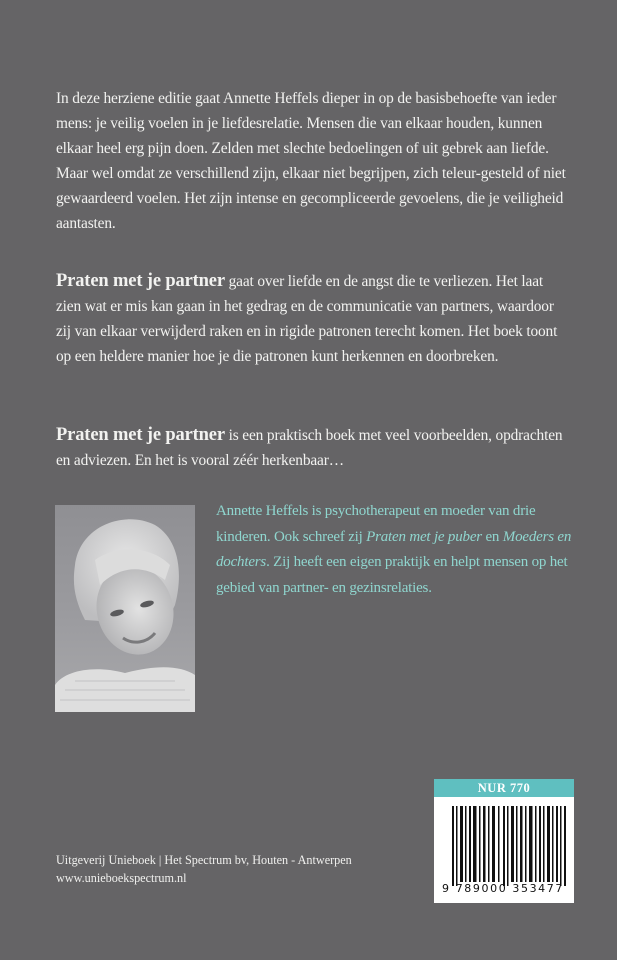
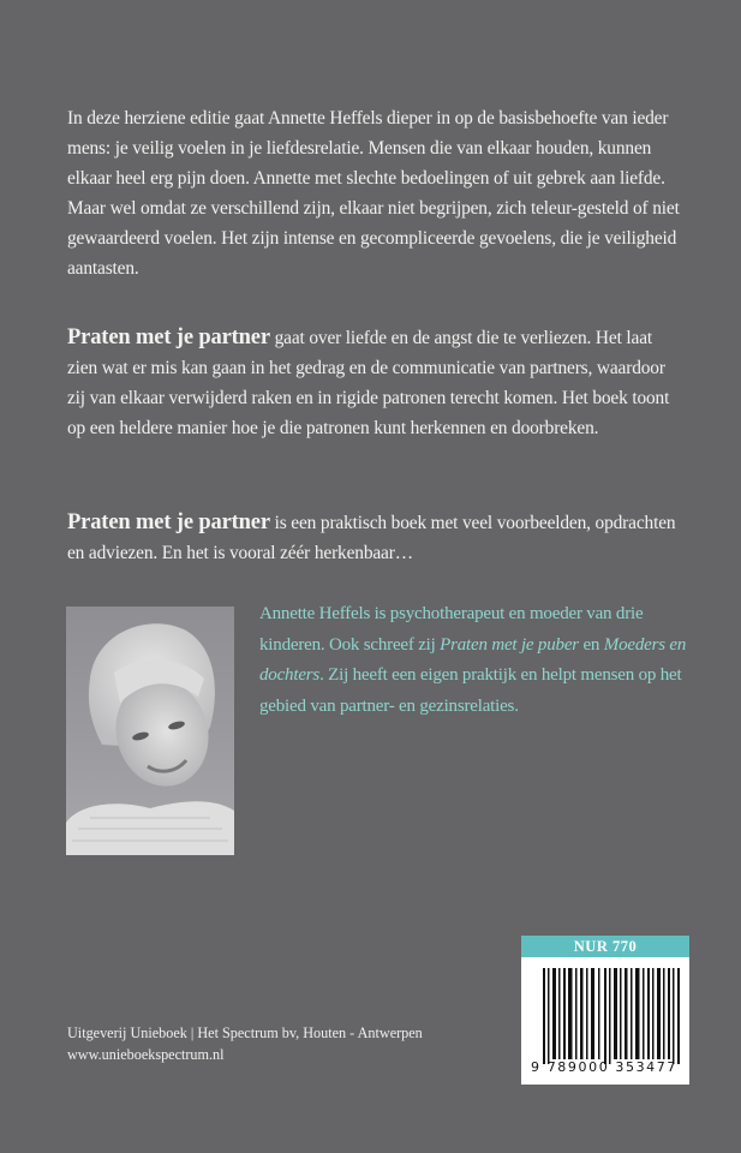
- In deze herziene editie gaat Annette Heffels dieper in op de basisbehoefte van ieder mens: je veilig voelen in je liefdesrelatie. Mensen die van elkaar houden, kunnen elkaar heel erg pijn doen. Zelden met slechte bedoelingen of uit gebrek aan liefde. Maar wel omdat ze verschillend zijn, elkaar niet begrijpen, zich teleur-gesteld of niet gewaardeerd voelen. Het zijn intense en gecompliceerde gevoelens, die je veiligheid aantasten.
+ In deze herziene editie gaat Annette Heffels dieper in op de basisbehoefte van ieder mens: je veilig voelen in je liefdesrelatie. Mensen die van elkaar houden, kunnen elkaar heel erg pijn doen. Annette met slechte bedoelingen of uit gebrek aan liefde. Maar wel omdat ze verschillend zijn, elkaar niet begrijpen, zich teleur-gesteld of niet gewaardeerd voelen. Het zijn intense en gecompliceerde gevoelens, die je veiligheid aantasten.
  Praten met je partner gaat over liefde en de angst die te verliezen. Het laat zien wat er mis kan gaan in het gedrag en de communicatie van partners, waardoor zij van elkaar verwijderd raken en in rigide patronen terecht komen. Het boek toont op een heldere manier hoe je die patronen kunt herkennen en doorbreken.
  Praten met je partner is een praktisch boek met veel voorbeelden, opdrachten en adviezen. En het is vooral zéér herkenbaar…
  Annette Heffels is psychotherapeut en moeder van drie kinderen. Ook schreef zij Praten met je puber en Moeders en dochters. Zij heeft een eigen praktijk en helpt mensen op het gebied van partner- en gezinsrelaties.
  NUR 770
  9 789000 353477
  Uitgeverij Unieboek | Het Spectrum bv, Houten - Antwerpen
  www.unieboekspectrum.nl
